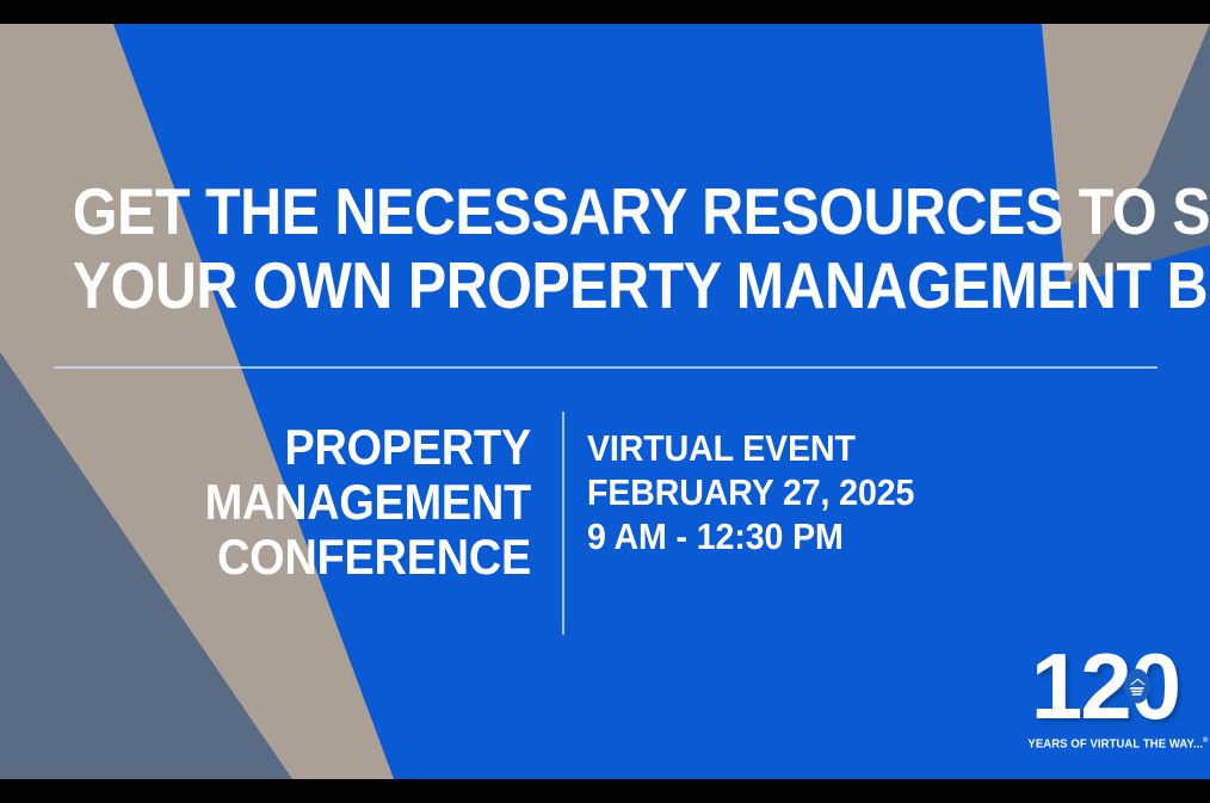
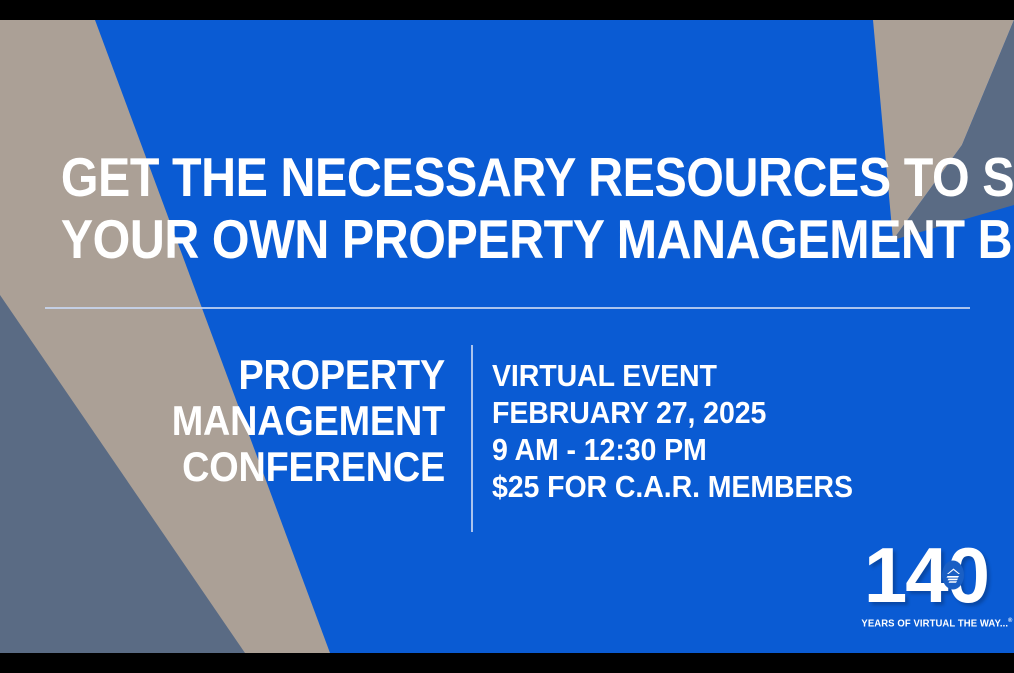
  GET THE NECESSARY RESOURCES TO S
  YOUR OWN PROPERTY MANAGEMENT B
  PROPERTY
  MANAGEMENT
  CONFERENCE
  VIRTUAL EVENT
  FEBRUARY 27, 2025
  9 AM - 12:30 PM
+ $25 FOR C.A.R. MEMBERS
- 120
+ 140
  YEARS OF VIRTUAL THE WAY...
